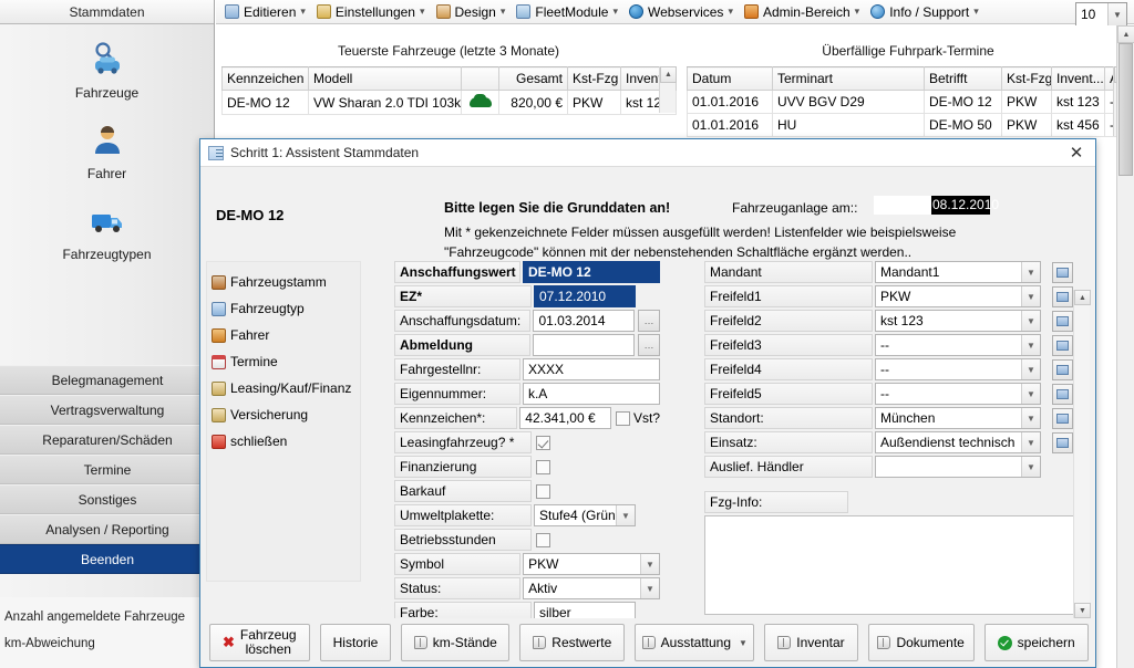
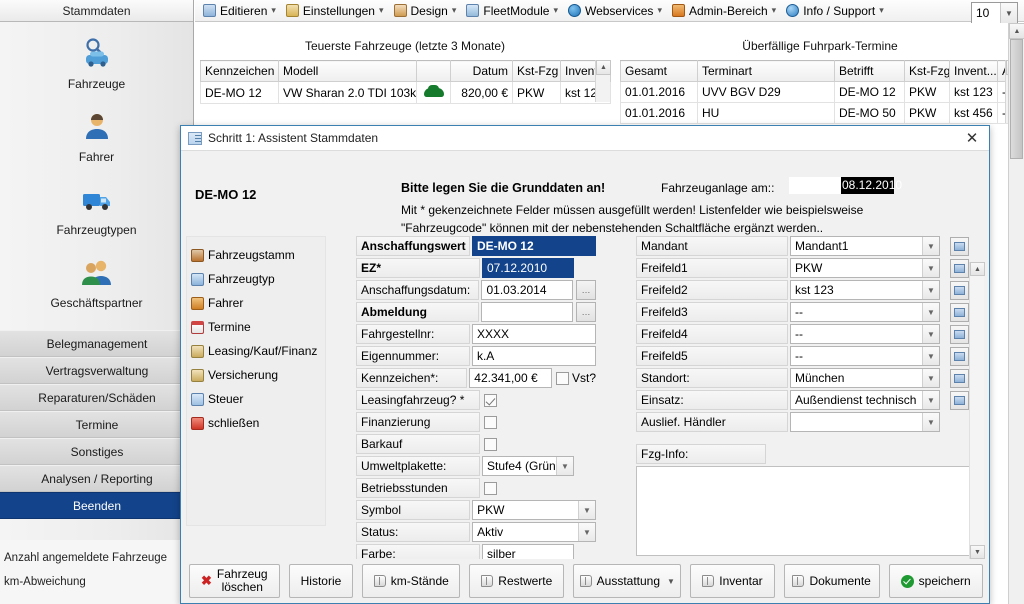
  Stammdaten
  Fahrzeuge
  Fahrer
  Fahrzeugtypen
+ Geschäftspartner
  Belegmanagement
  Vertragsverwaltung
  Reparaturen/Schäden
  Termine
  Sonstiges
  Analysen / Reporting
  Beenden
  Anzahl angemeldete Fahrzeuge
  km-Abweichung
  Editieren
  ▾
  Einstellungen
  ▾
  Design
  ▾
  FleetModule
  ▾
  Webservices
  ▾
  Admin-Bereich
  ▾
  Info / Support
  ▾
  10
  ▼
  Teuerste Fahrzeuge (letzte 3 Monate)
- Kennzeichen	Modell		Gesamt	Kst-Fzg	Inven
+ Kennzeichen	Modell		Datum	Kst-Fzg	Inven
  DE-MO 12	VW Sharan 2.0 TDI 103k		820,00 €	PKW	kst 12
  Überfällige Fuhrpark-Termine
- Datum	Terminart	Betrifft	Kst-Fzg	Invent...
+ Gesamt	Terminart	Betrifft	Kst-Fzg	Invent...
  01.01.2016	UVV BGV D29	DE-MO 12	PKW	kst 123	-
  01.01.2016	HU	DE-MO 50	PKW	kst 456	-
  Schritt 1: Assistent Stammdaten
  ✕
  DE-MO 12
  Bitte legen Sie die Grunddaten an!
  Mit * gekenzeichnete Felder müssen ausgefüllt werden! Listenfelder wie beispielsweise
  "Fahrzeugcode" können mit der nebenstehenden Schaltfläche ergänzt werden..
  Fahrzeuganlage am::
  08.12.2010
  Fahrzeugstamm
  Fahrzeugtyp
  Fahrer
  Termine
  Leasing/Kauf/Finanz
  Versicherung
+ Steuer
  schließen
  Anschaffungswert
  DE-MO 12
  EZ*
  07.12.2010
  Anschaffungsdatum:
  01.03.2014
  …
  Abmeldung
  …
  Fahrgestellnr:
  XXXX
  Eigennummer:
  k.A
  Kennzeichen*:
  42.341,00 €
  Vst?
  Leasingfahrzeug? *
  Finanzierung
  Barkauf
  Umweltplakette:
  Stufe4 (Grün
  ▼
  Betriebsstunden
  Symbol
  PKW
  ▼
  Status:
  Aktiv
  ▼
  Farbe:
  silber
  Mandant
  Mandant1
  ▼
  Freifeld1
  PKW
  ▼
  Freifeld2
  kst 123
  ▼
  Freifeld3
  --
  ▼
  Freifeld4
  --
  ▼
  Freifeld5
  --
  ▼
  Standort:
  München
  ▼
  Einsatz:
  Außendienst technisch
  ▼
  Auslief. Händler
  ▼
  Fzg-Info:
  ✖
  Fahrzeug
  löschen
  Historie
  km-Stände
  Restwerte
  Ausstattung
  ▼
  Inventar
  Dokumente
  speichern
